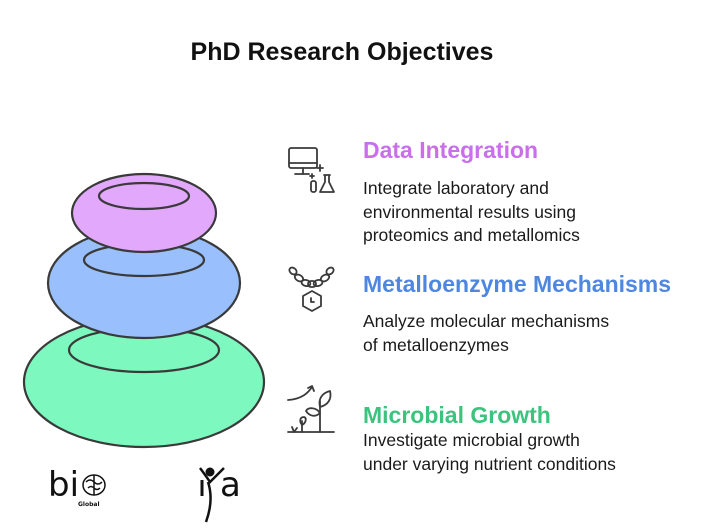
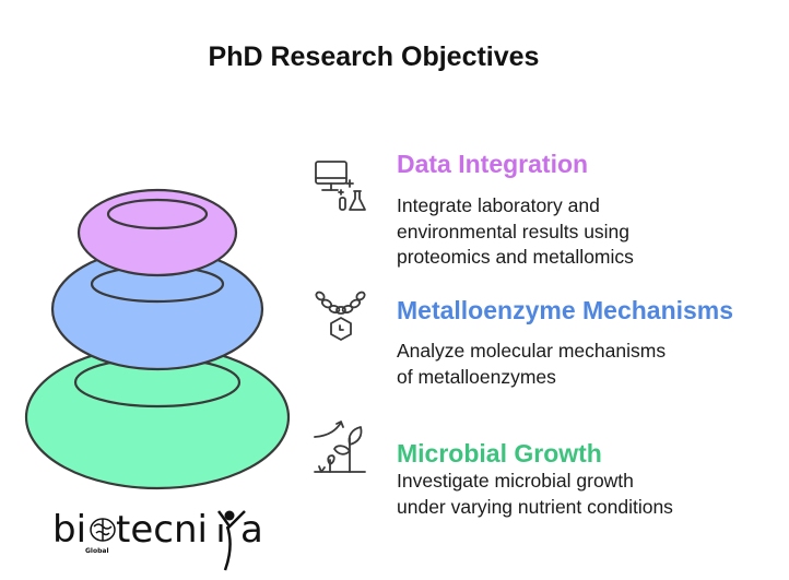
  PhD Research Objectives
  Data Integration
  Integrate laboratory and
  environmental results using
  proteomics and metallomics
  Metalloenzyme Mechanisms
  Analyze molecular mechanisms
  of metalloenzymes
  Microbial Growth
  Investigate microbial growth
  under varying nutrient conditions
  bi
+ tecni
  a
